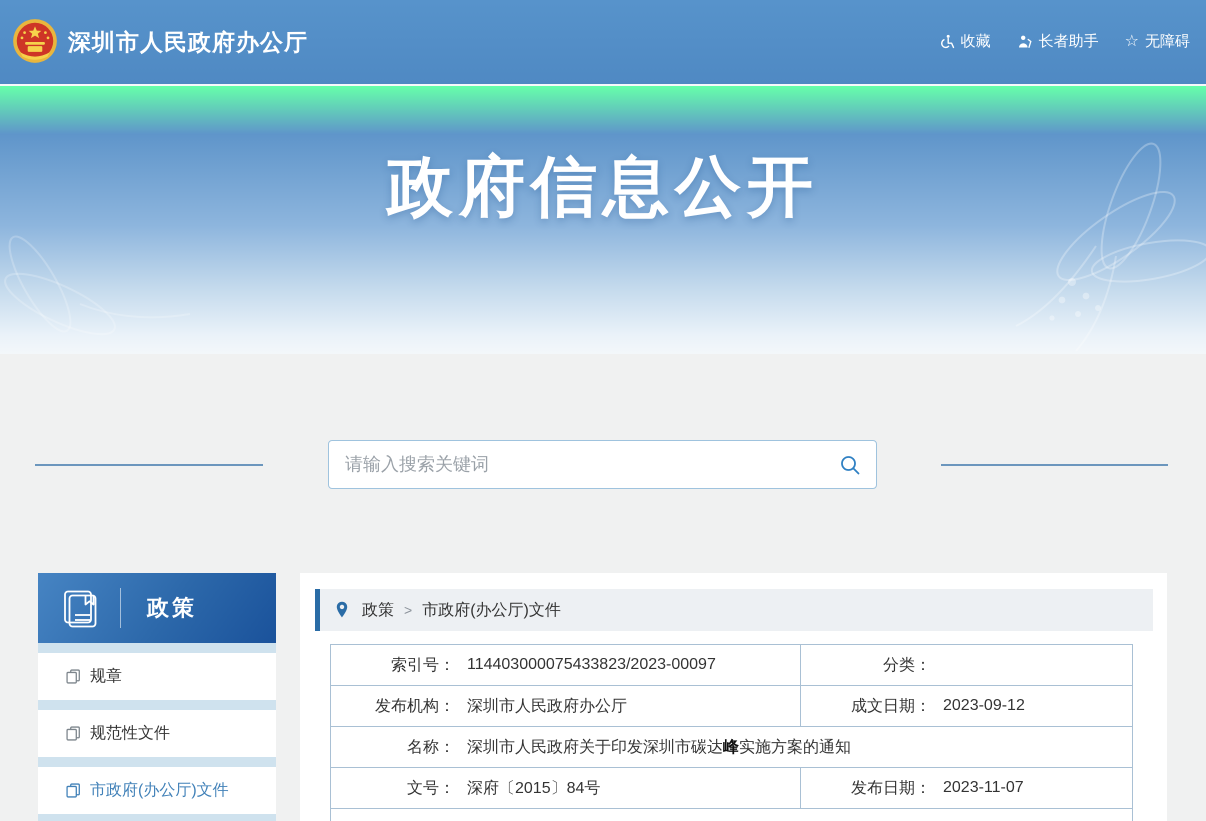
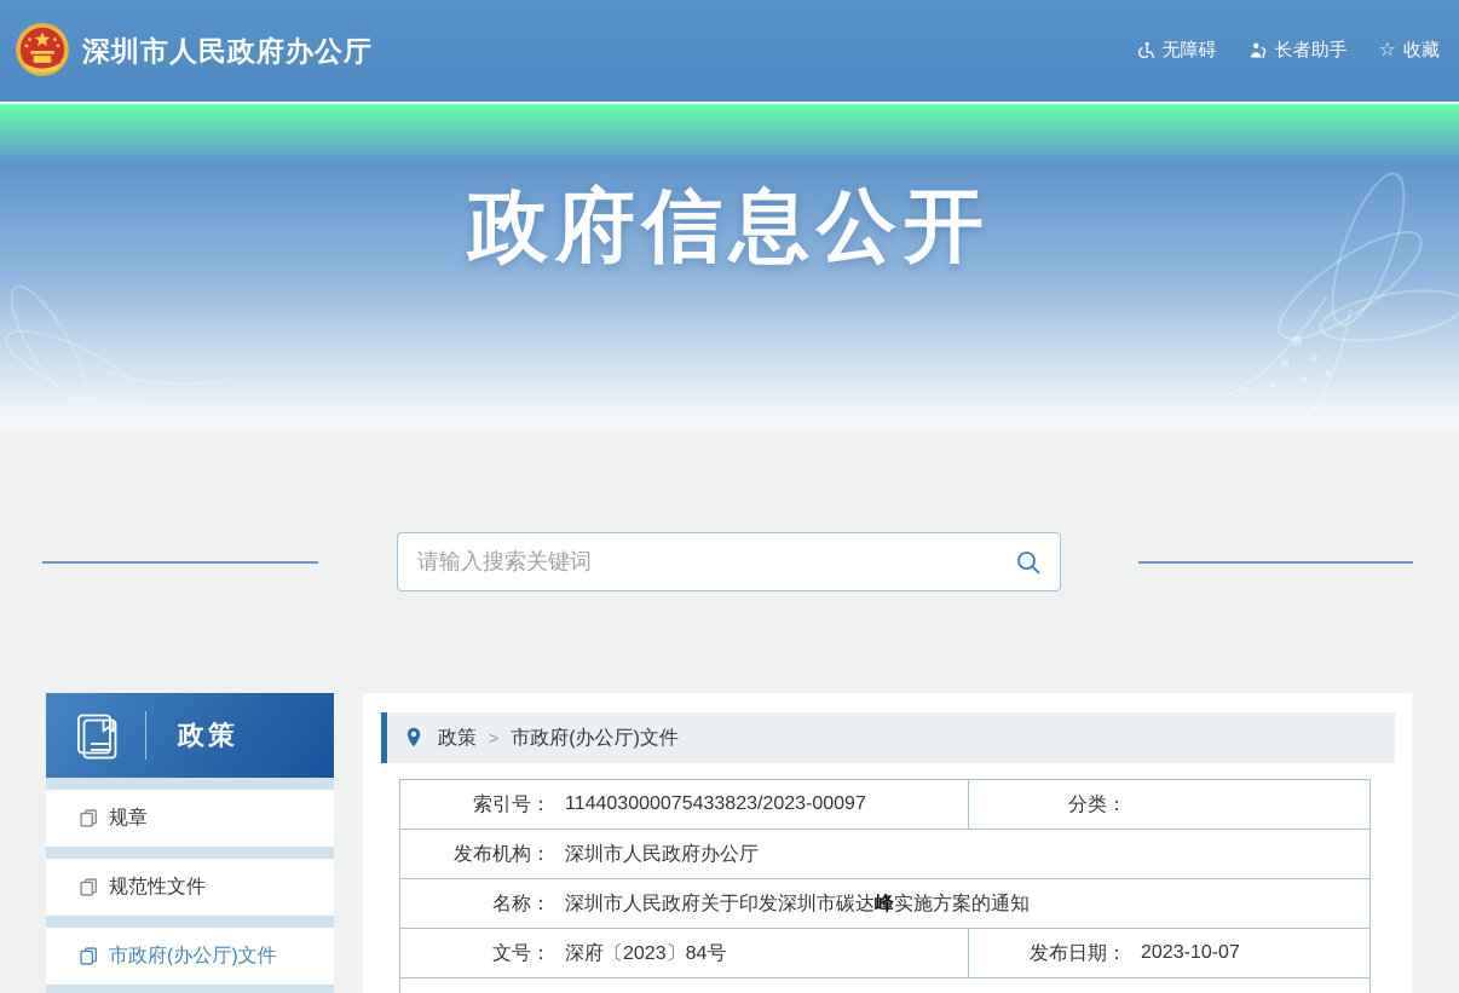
  深圳市人民政府办公厅
- 收藏
+ 无障碍
  长者助手
  ☆
- 无障碍
+ 收藏
  政府信息公开
  请输入搜索关键词
  政策
  规章
  规范性文件
  市政府(办公厅)文件
  政策
  >
  市政府(办公厅)文件
  索引号：
  114403000075433823/2023-00097
  分类：
  发布机构：
  深圳市人民政府办公厅
- 成文日期：
- 2023-09-12
  名称：
  深圳市人民政府关于印发深圳市碳达峰实施方案的通知
  文号：
- 深府〔2015〕84号
+ 深府〔2023〕84号
  发布日期：
- 2023-11-07
+ 2023-10-07
